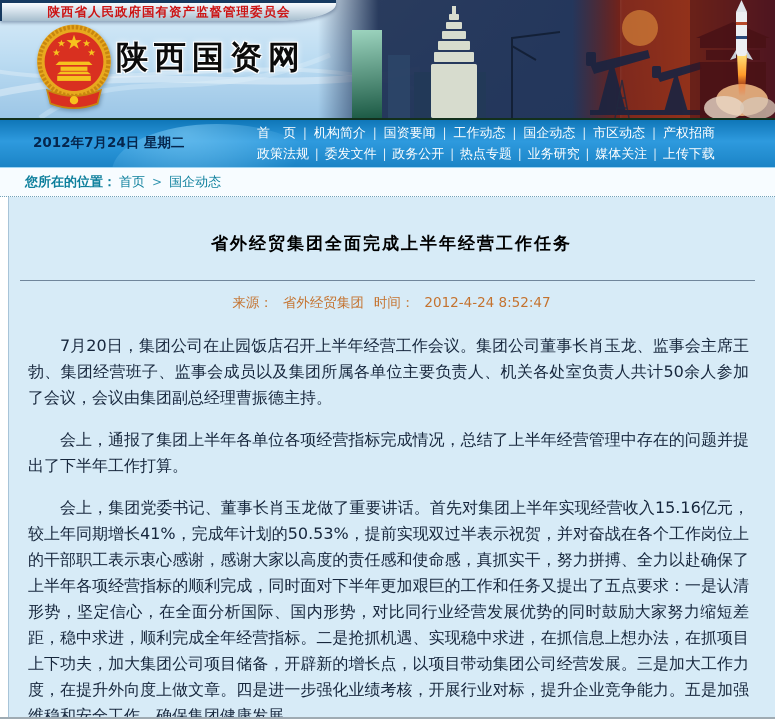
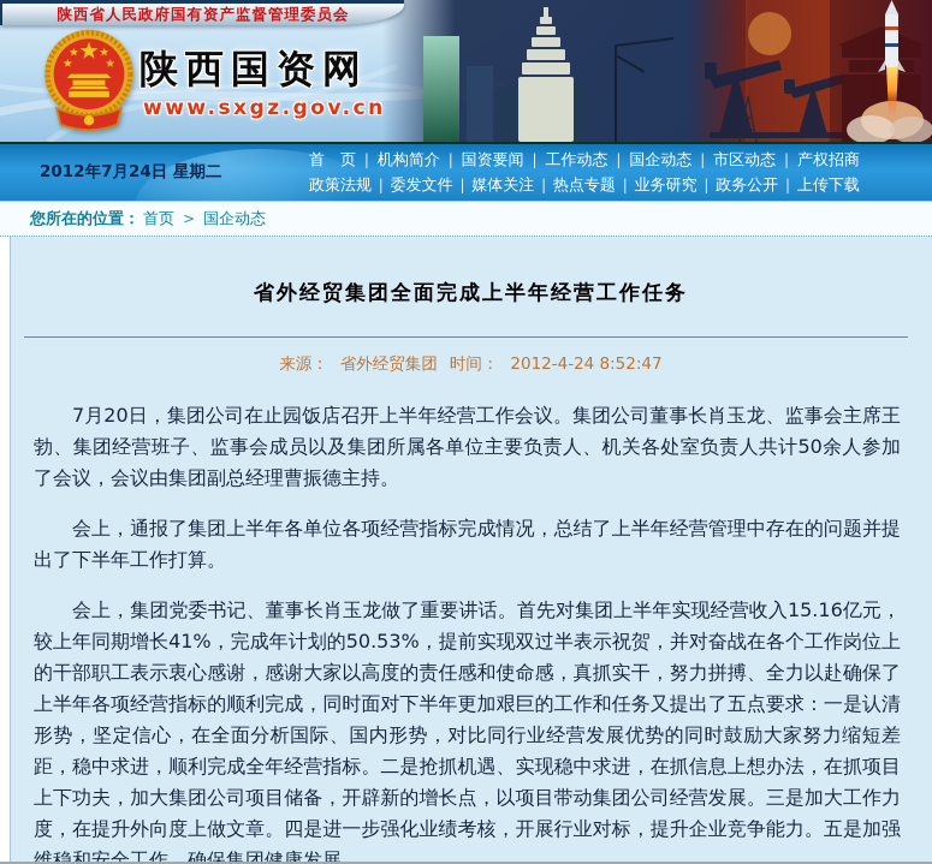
  陕西省人民政府国有资产监督管理委员会
  陕西国资网
+ www.sxgz.gov.cn
  2012年7月24日 星期二
  首 页
  |
  机构简介
  |
  国资要闻
  |
  工作动态
  |
  国企动态
  |
  市区动态
  |
  产权招商
  政策法规
  |
  委发文件
  |
- 政务公开
+ 媒体关注
  |
  热点专题
  |
  业务研究
  |
- 媒体关注
+ 政务公开
  |
  上传下载
  您所在的位置：
  首页 > 国企动态
  省外经贸集团全面完成上半年经营工作任务
  来源： 省外经贸集团 时间： 2012-4-24 8:52:47
  7月20日，集团公司在止园饭店召开上半年经营工作会议。集团公司董事长肖玉龙、监事会主席王勃、集团经营班子、监事会成员以及集团所属各单位主要负责人、机关各处室负责人共计50余人参加了会议，会议由集团副总经理曹振德主持。
  会上，通报了集团上半年各单位各项经营指标完成情况，总结了上半年经营管理中存在的问题并提出了下半年工作打算。
  会上，集团党委书记、董事长肖玉龙做了重要讲话。首先对集团上半年实现经营收入15.16亿元，较上年同期增长41%，完成年计划的50.53%，提前实现双过半表示祝贺，并对奋战在各个工作岗位上的干部职工表示衷心感谢，感谢大家以高度的责任感和使命感，真抓实干，努力拼搏、全力以赴确保了上半年各项经营指标的顺利完成，同时面对下半年更加艰巨的工作和任务又提出了五点要求：一是认清形势，坚定信心，在全面分析国际、国内形势，对比同行业经营发展优势的同时鼓励大家努力缩短差距，稳中求进，顺利完成全年经营指标。二是抢抓机遇、实现稳中求进，在抓信息上想办法，在抓项目上下功夫，加大集团公司项目储备，开辟新的增长点，以项目带动集团公司经营发展。三是加大工作力度，在提升外向度上做文章。四是进一步强化业绩考核，开展行业对标，提升企业竞争能力。五是加强维稳和安全工作，确保集团健康发展。
